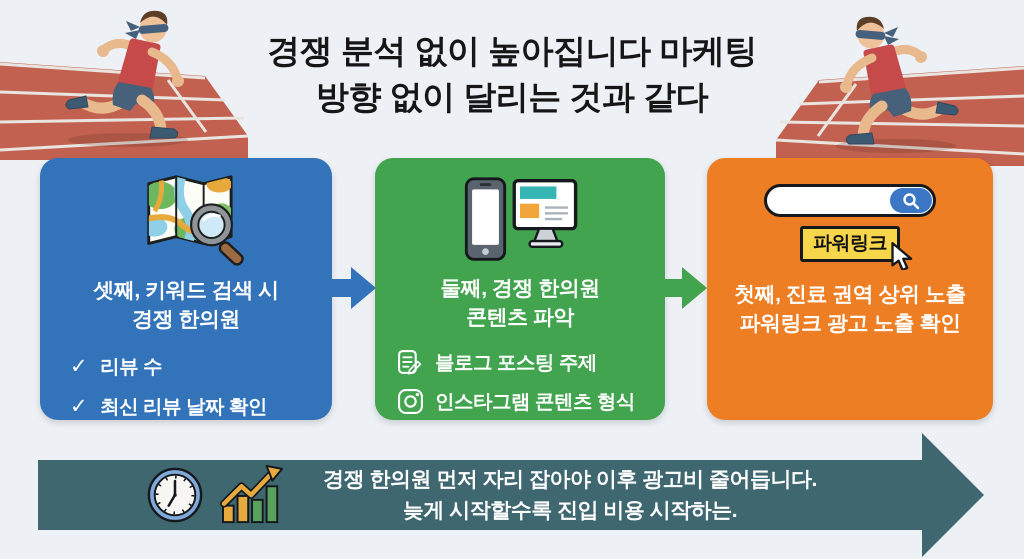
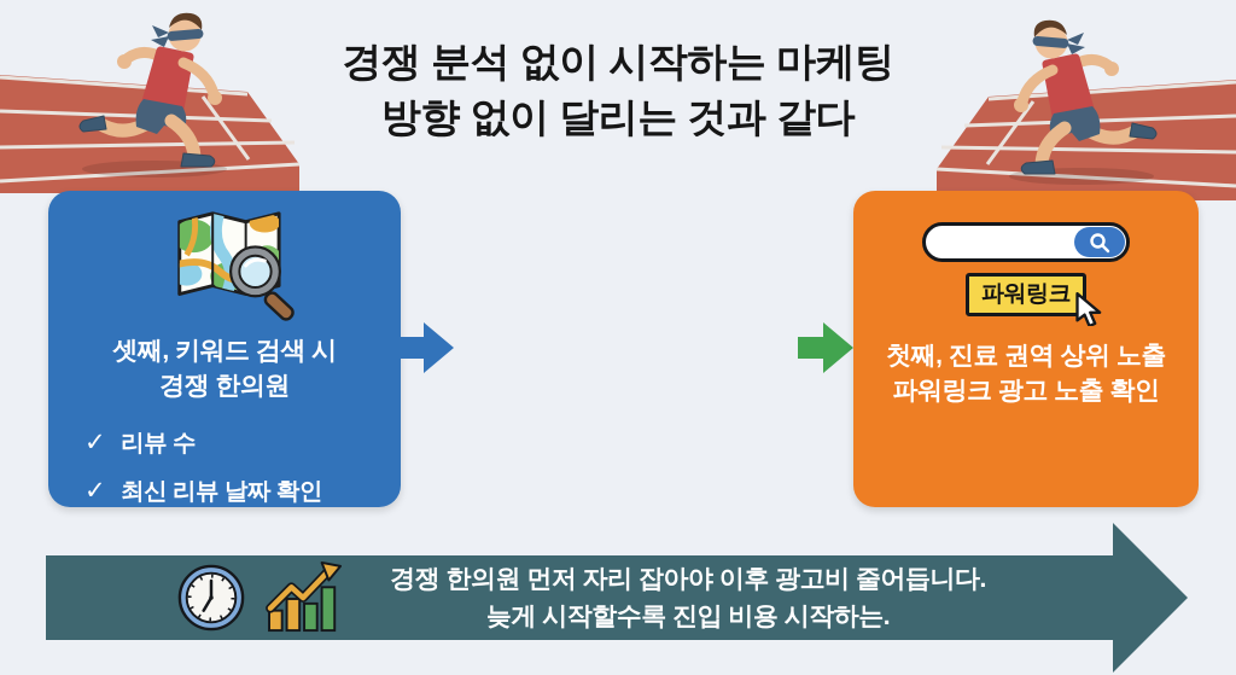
- 경쟁 분석 없이 높아집니다 마케팅
+ 경쟁 분석 없이 시작하는 마케팅
  방향 없이 달리는 것과 같다
  셋째, 키워드 검색 시
  경쟁 한의원
  ✓
  리뷰 수
  ✓
  최신 리뷰 날짜 확인
- 둘째, 경쟁 한의원
- 콘텐츠 파악
- 블로그 포스팅 주제
- 인스타그램 콘텐츠 형식
  파워링크
  첫째, 진료 권역 상위 노출
  파워링크 광고 노출 확인
  경쟁 한의원 먼저 자리 잡아야 이후 광고비 줄어듭니다.
  늦게 시작할수록 진입 비용 시작하는.
